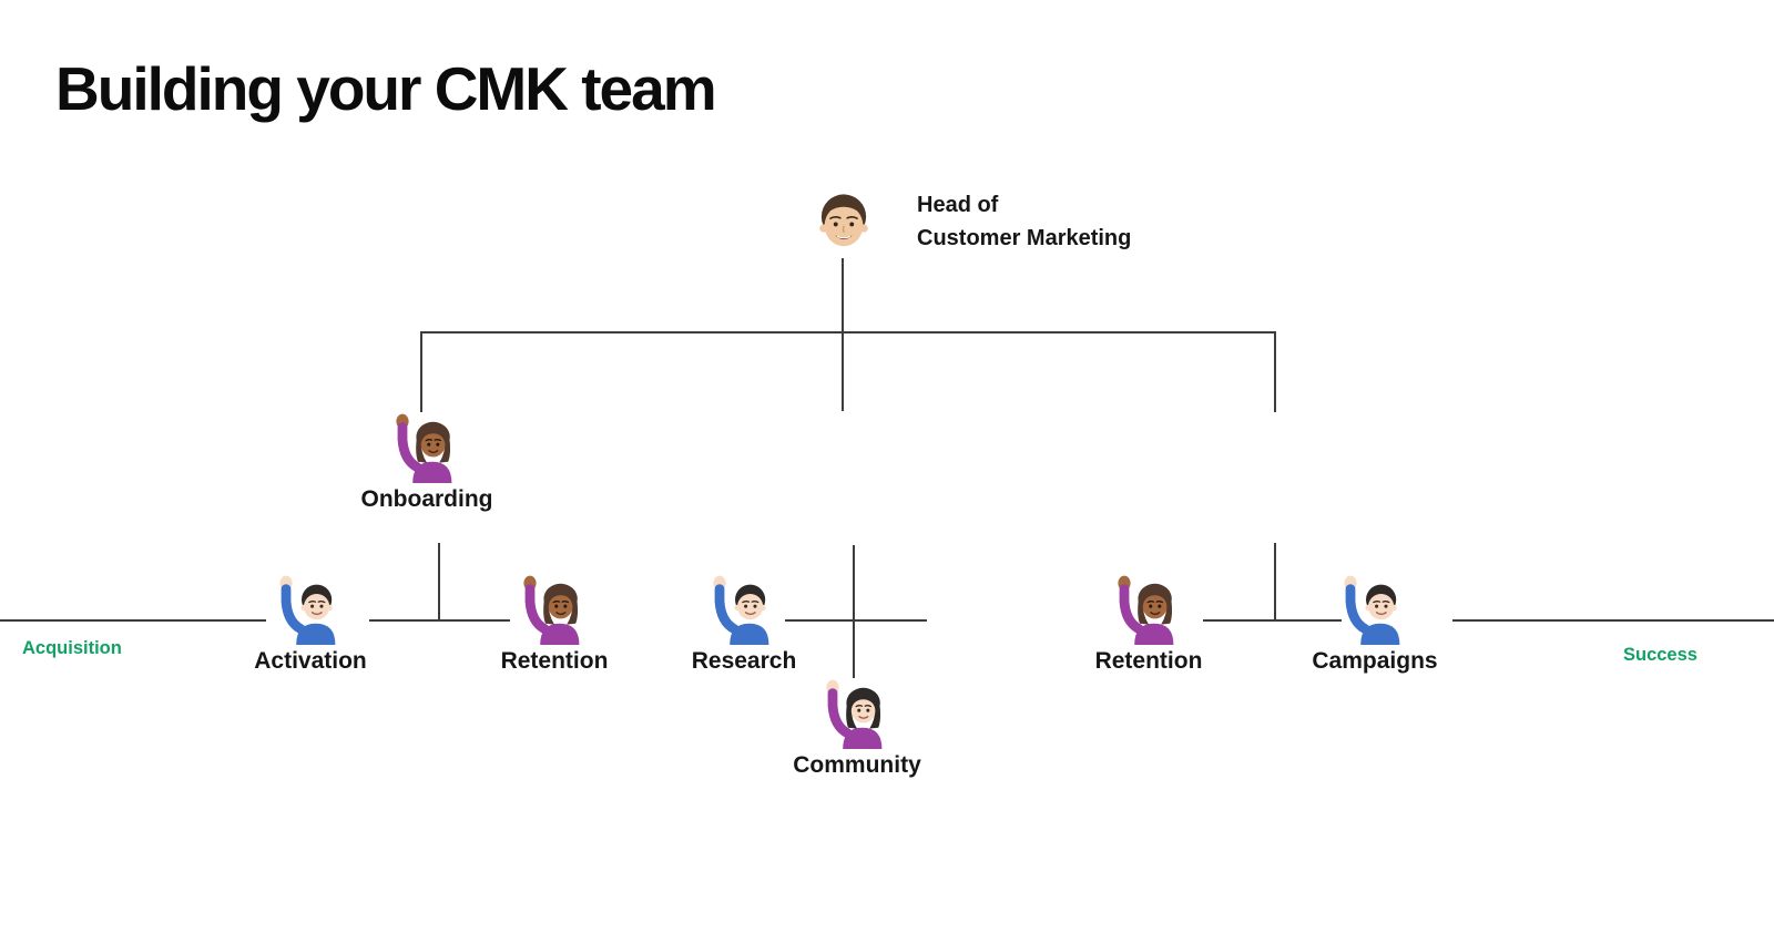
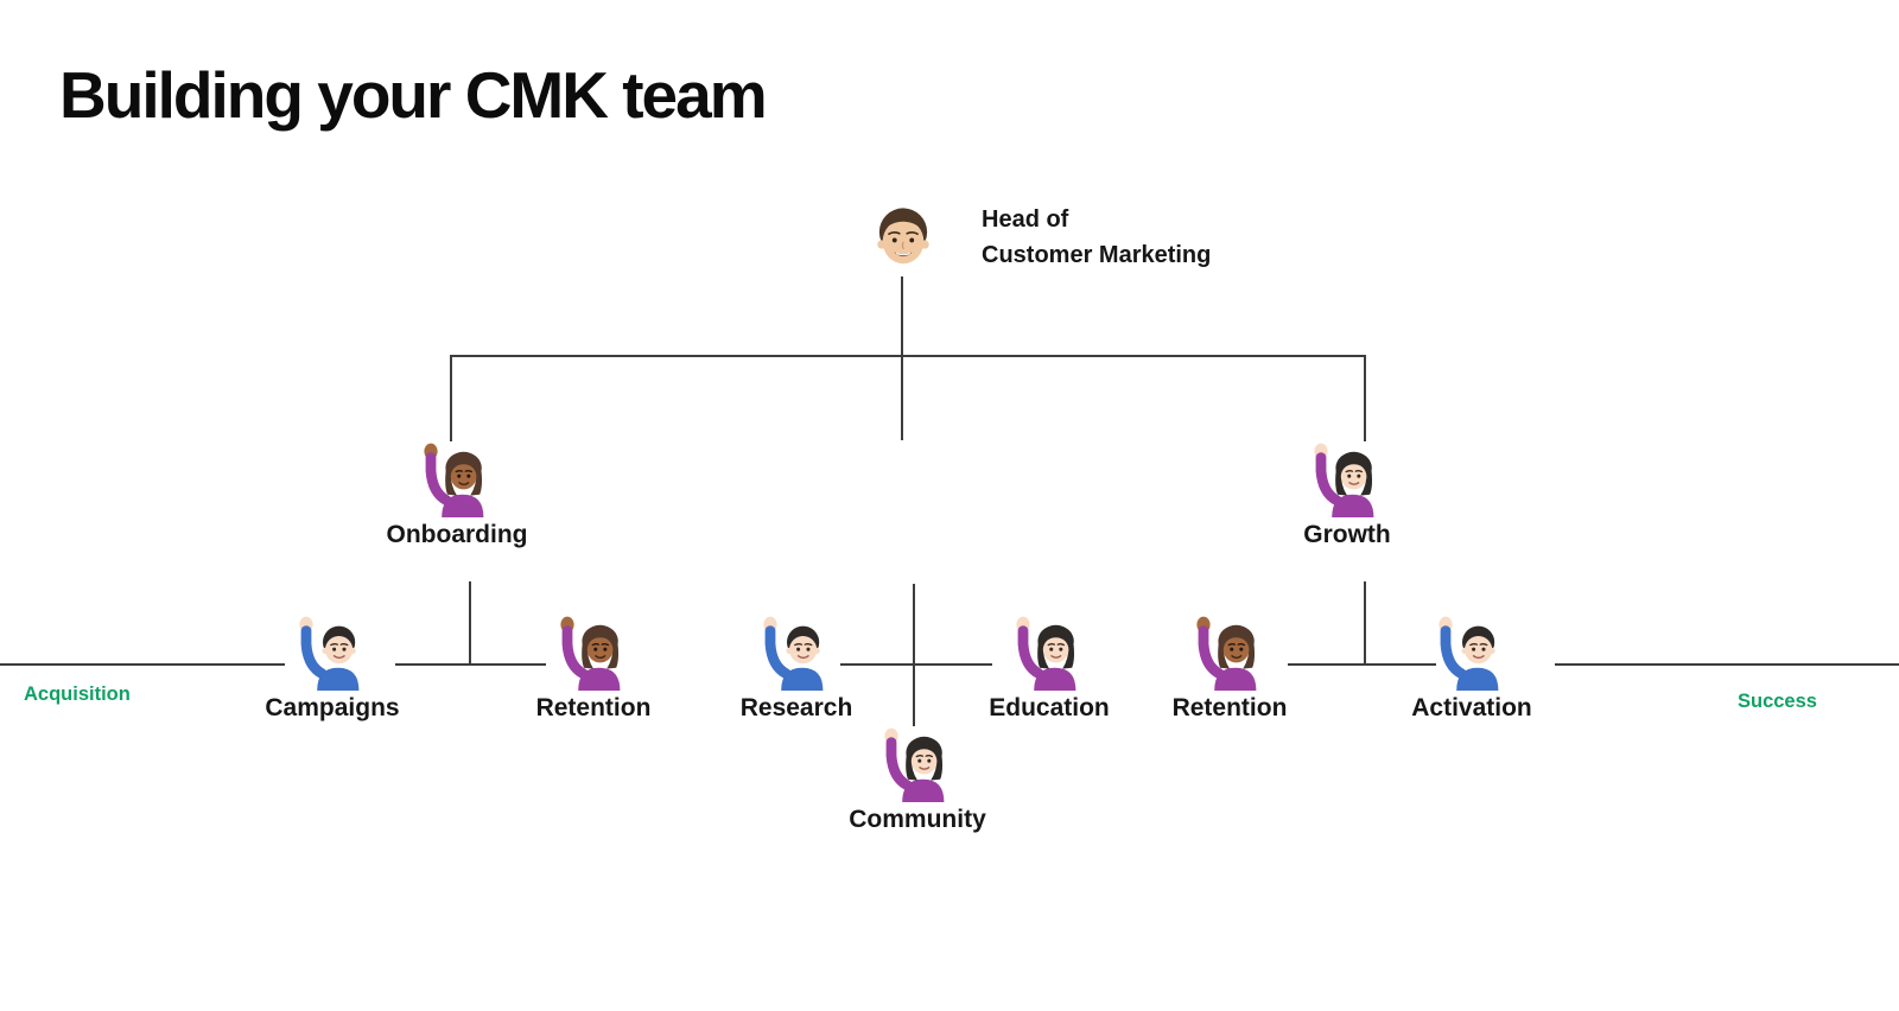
  Building your CMK team
  Head of
  Customer Marketing
  Onboarding
+ Growth
- Activation
+ Campaigns
  Retention
  Research
+ Education
  Community
  Retention
- Campaigns
+ Activation
  Acquisition
  Success
